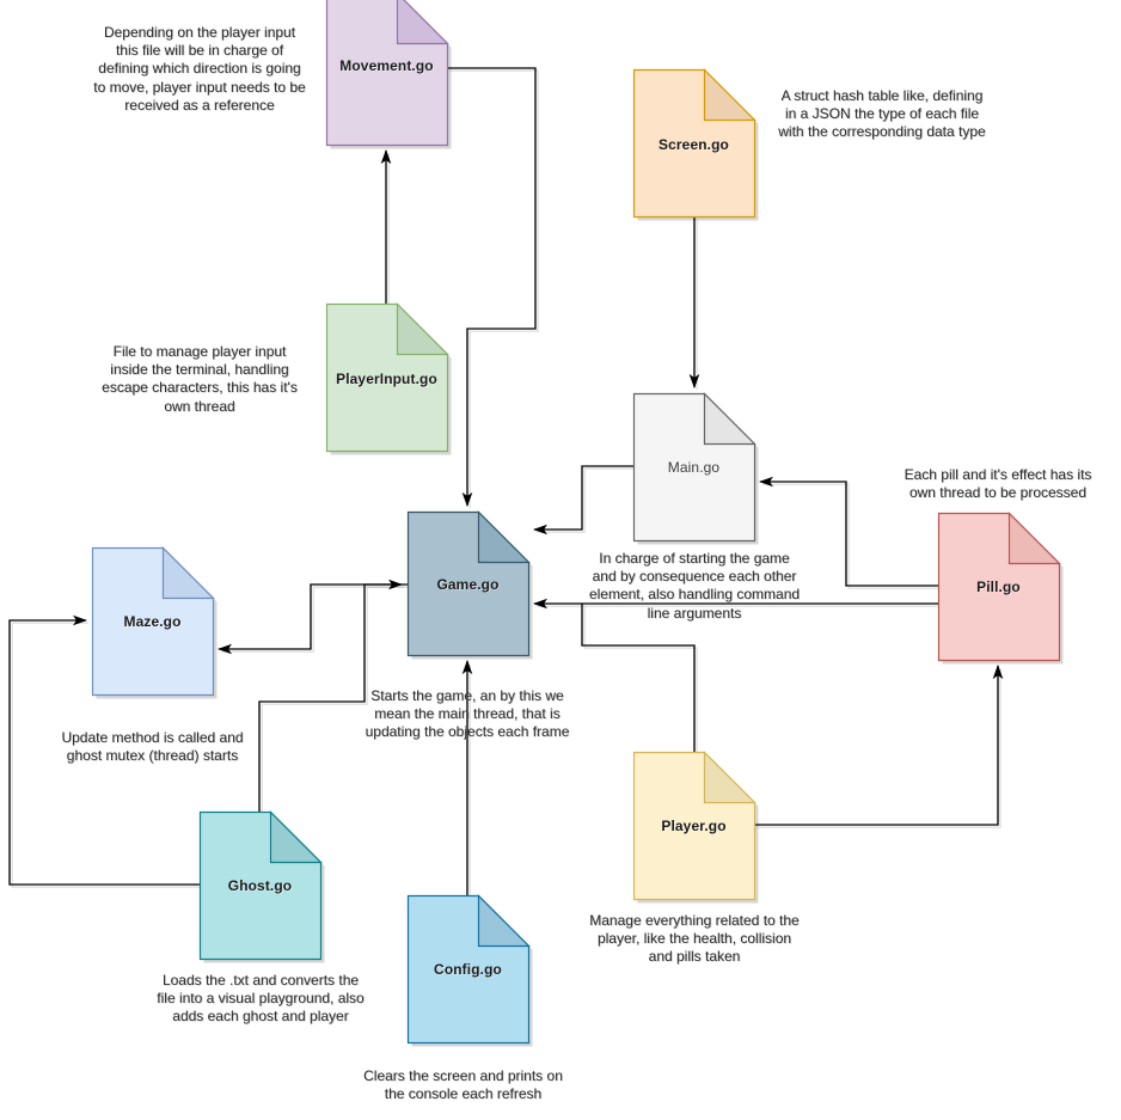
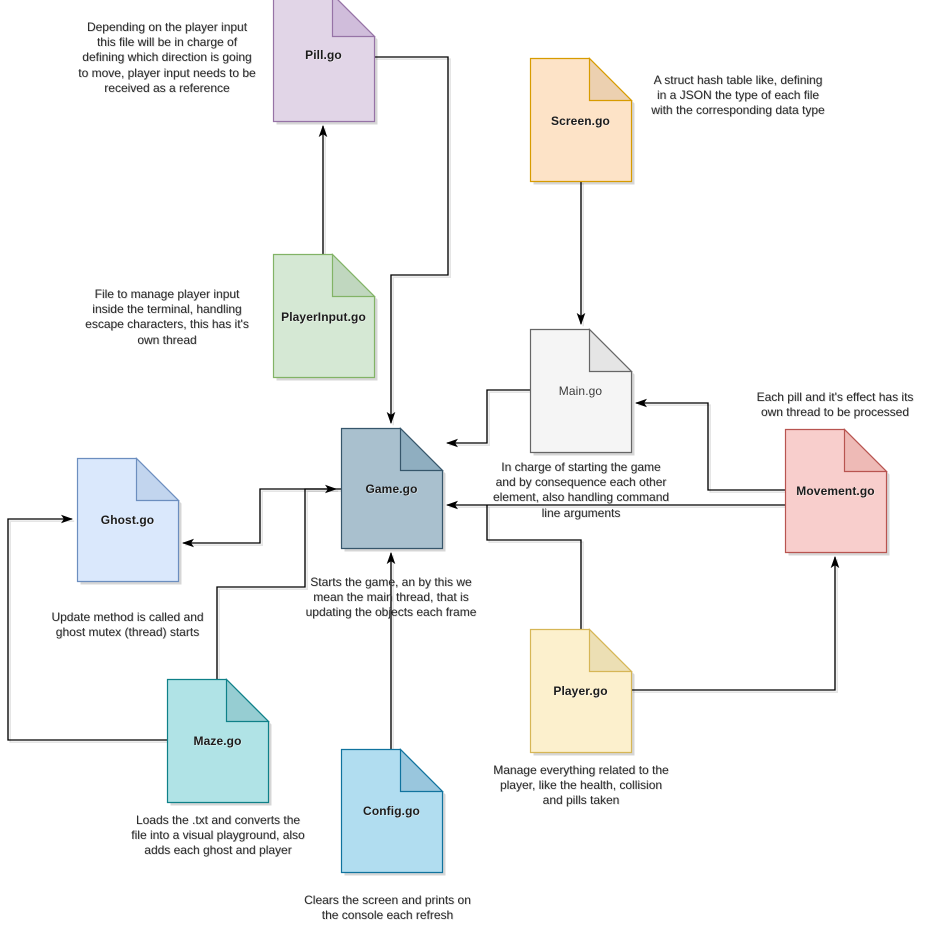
- Movement.go
+ Pill.go
  Screen.go
  PlayerInput.go
  Main.go
  Game.go
- Maze.go
+ Ghost.go
- Pill.go
+ Movement.go
- Ghost.go
+ Maze.go
  Player.go
  Config.go
  Depending on the player input
  this file will be in charge of
  defining which direction is going
  to move, player input needs to be
  received as a reference
  A struct hash table like, defining
  in a JSON the type of each file
  with the corresponding data type
  File to manage player input
  inside the terminal, handling
  escape characters, this has it's
  own thread
  Each pill and it's effect has its
  own thread to be processed
  In charge of starting the game
  and by consequence each other
  element, also handling command
  line arguments
  Update method is called and
  ghost mutex (thread) starts
  Starts the game, an by this we
  mean the main thread, that is
  updating the objects each frame
  Manage everything related to the
  player, like the health, collision
  and pills taken
  Loads the .txt and converts the
  file into a visual playground, also
  adds each ghost and player
  Clears the screen and prints on
  the console each refresh
